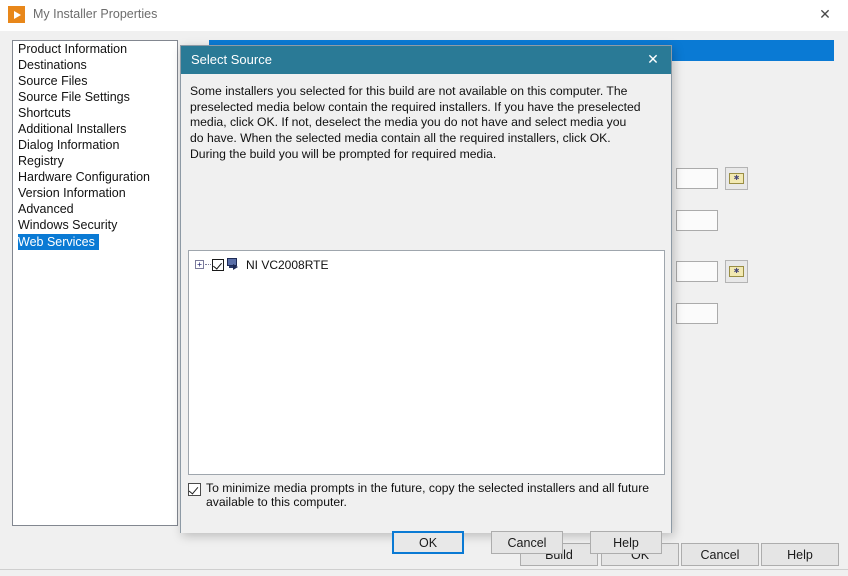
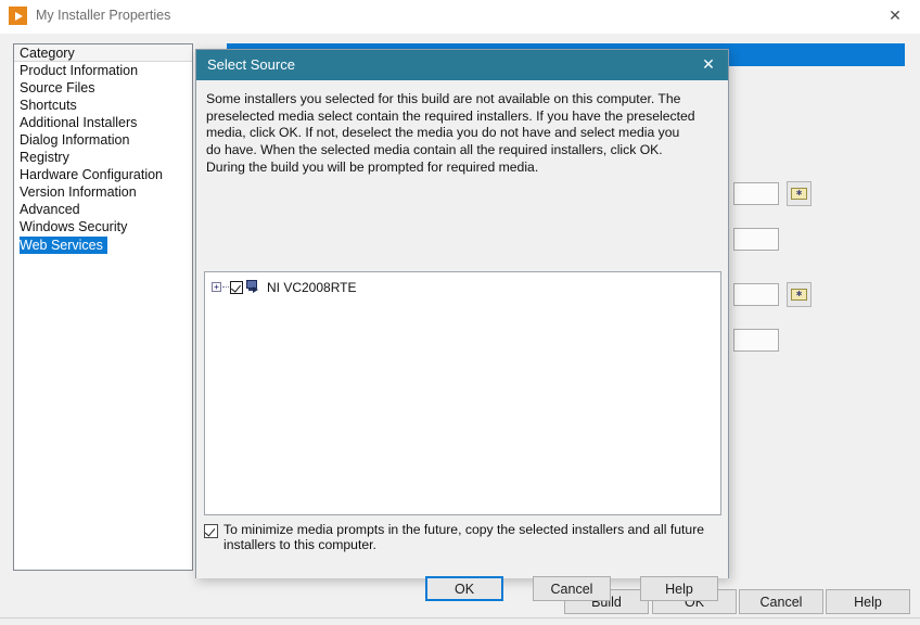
  My Installer Properties
  ✕
+ Category
  Product Information
- Destinations
  Source Files
- Source File Settings
  Shortcuts
  Additional Installers
  Dialog Information
  Registry
  Hardware Configuration
  Version Information
  Advanced
  Windows Security
  Web Services
  Build
  OK
  Cancel
  Help
  Select Source
  ✕
- Some installers you selected for this build are not available on this computer. The preselected media below contain the required installers. If you have the preselected media, click OK. If not, deselect the media you do not have and select media you do have. When the selected media contain all the required installers, click OK. During the build you will be prompted for required media.
+ Some installers you selected for this build are not available on this computer. The preselected media select contain the required installers. If you have the preselected media, click OK. If not, deselect the media you do not have and select media you do have. When the selected media contain all the required installers, click OK. During the build you will be prompted for required media.
  +
  NI VC2008RTE
- To minimize media prompts in the future, copy the selected installers and all future available to this computer.
+ To minimize media prompts in the future, copy the selected installers and all future installers to this computer.
  OK
  Cancel
  Help
